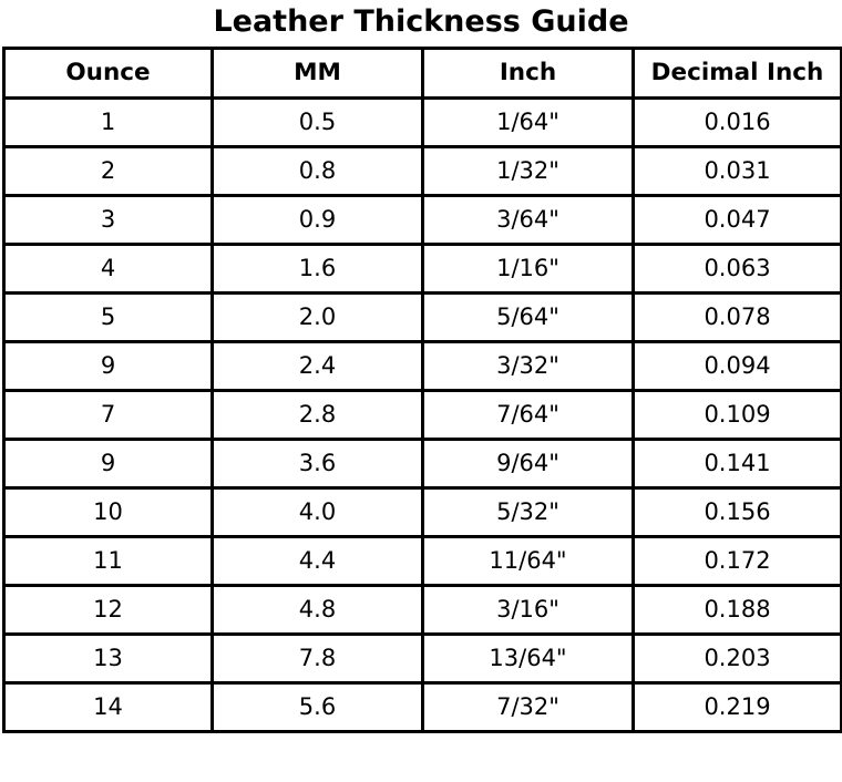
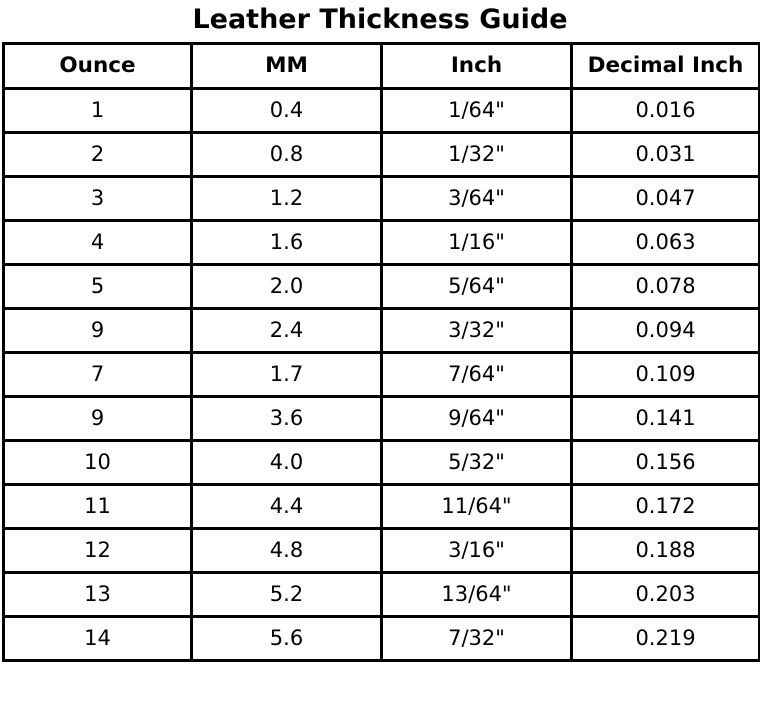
  Leather Thickness Guide
  Ounce	MM	Inch	Decimal Inch
- 1	0.5	1/64"	0.016
+ 1	0.4	1/64"	0.016
  2	0.8	1/32"	0.031
- 3	0.9	3/64"	0.047
+ 3	1.2	3/64"	0.047
  4	1.6	1/16"	0.063
  5	2.0	5/64"	0.078
  9	2.4	3/32"	0.094
- 7	2.8	7/64"	0.109
+ 7	1.7	7/64"	0.109
  9	3.6	9/64"	0.141
  10	4.0	5/32"	0.156
  11	4.4	11/64"	0.172
  12	4.8	3/16"	0.188
- 13	7.8	13/64"	0.203
+ 13	5.2	13/64"	0.203
  14	5.6	7/32"	0.219
